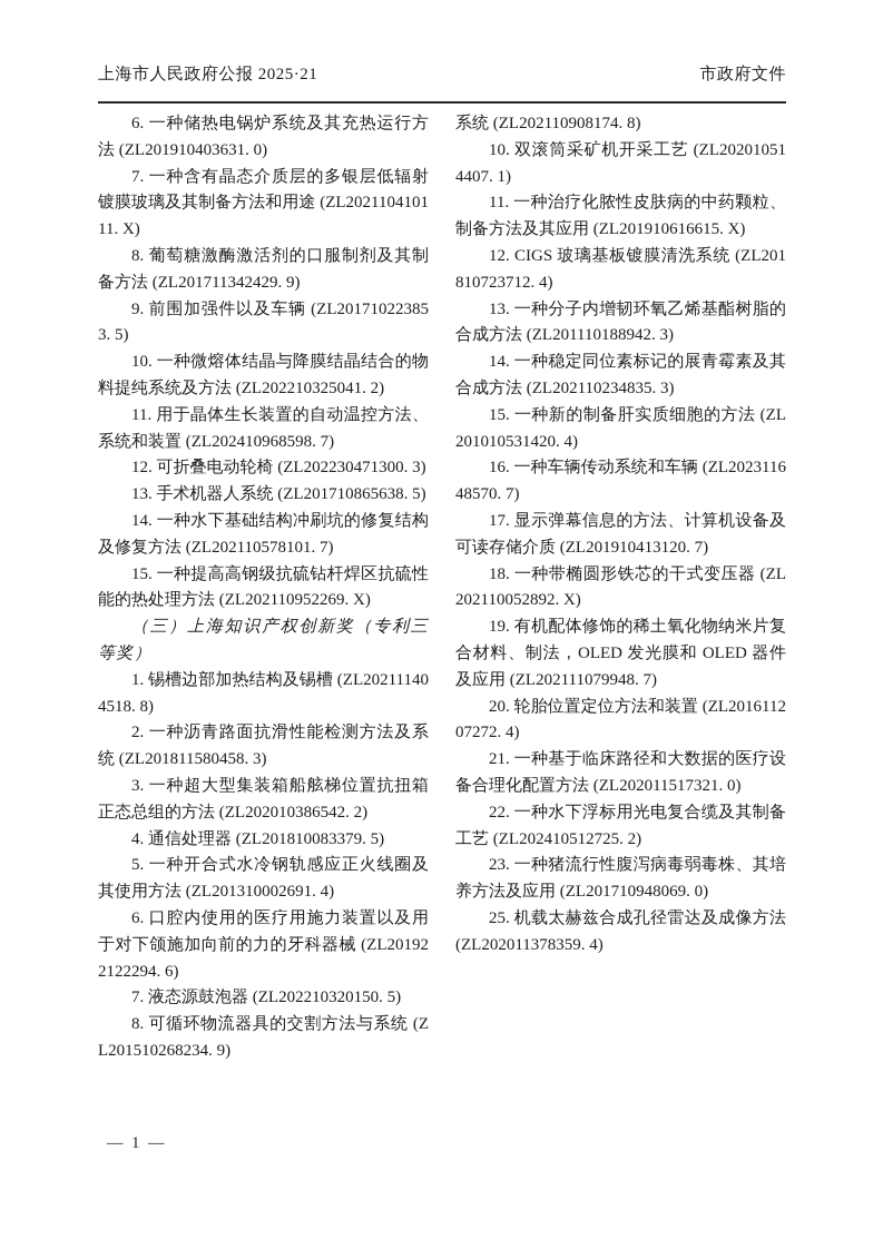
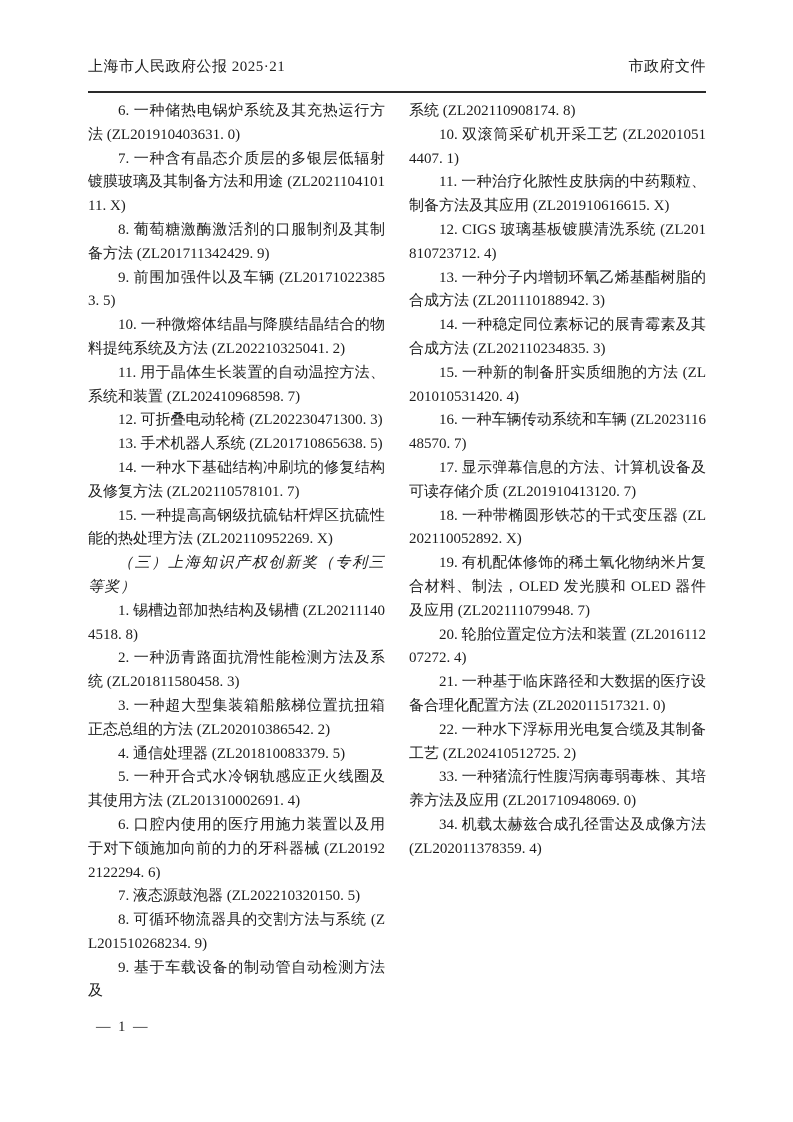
  上海市人民政府公报 2025·21
  市政府文件
  6. 一种储热电锅炉系统及其充热运行方法 (ZL201910403631. 0)
  7. 一种含有晶态介质层的多银层低辐射镀膜玻璃及其制备方法和用途 (ZL202110410111. X)
  8. 葡萄糖激酶激活剂的口服制剂及其制备方法 (ZL201711342429. 9)
  9. 前围加强件以及车辆 (ZL201710223853. 5)
  10. 一种微熔体结晶与降膜结晶结合的物料提纯系统及方法 (ZL202210325041. 2)
  11. 用于晶体生长装置的自动温控方法、系统和装置 (ZL202410968598. 7)
  12. 可折叠电动轮椅 (ZL202230471300. 3)
  13. 手术机器人系统 (ZL201710865638. 5)
  14. 一种水下基础结构冲刷坑的修复结构及修复方法 (ZL202110578101. 7)
  15. 一种提高高钢级抗硫钻杆焊区抗硫性能的热处理方法 (ZL202110952269. X)
  （三）上海知识产权创新奖（专利三等奖）
  1. 锡槽边部加热结构及锡槽 (ZL202111404518. 8)
  2. 一种沥青路面抗滑性能检测方法及系统 (ZL201811580458. 3)
  3. 一种超大型集装箱船舷梯位置抗扭箱正态总组的方法 (ZL202010386542. 2)
  4. 通信处理器 (ZL201810083379. 5)
  5. 一种开合式水冷钢轨感应正火线圈及其使用方法 (ZL201310002691. 4)
  6. 口腔内使用的医疗用施力装置以及用于对下颌施加向前的力的牙科器械 (ZL201922122294. 6)
  7. 液态源鼓泡器 (ZL202210320150. 5)
  8. 可循环物流器具的交割方法与系统 (ZL201510268234. 9)
+ 9. 基于车载设备的制动管自动检测方法及
  系统 (ZL202110908174. 8)
  10. 双滚筒采矿机开采工艺 (ZL202010514407. 1)
  11. 一种治疗化脓性皮肤病的中药颗粒、制备方法及其应用 (ZL201910616615. X)
  12. CIGS 玻璃基板镀膜清洗系统 (ZL201810723712. 4)
  13. 一种分子内增韧环氧乙烯基酯树脂的合成方法 (ZL201110188942. 3)
  14. 一种稳定同位素标记的展青霉素及其合成方法 (ZL202110234835. 3)
  15. 一种新的制备肝实质细胞的方法 (ZL201010531420. 4)
  16. 一种车辆传动系统和车辆 (ZL202311648570. 7)
  17. 显示弹幕信息的方法、计算机设备及可读存储介质 (ZL201910413120. 7)
  18. 一种带椭圆形铁芯的干式变压器 (ZL202110052892. X)
  19. 有机配体修饰的稀土氧化物纳米片复合材料、制法，OLED 发光膜和 OLED 器件及应用 (ZL202111079948. 7)
  20. 轮胎位置定位方法和装置 (ZL201611207272. 4)
  21. 一种基于临床路径和大数据的医疗设备合理化配置方法 (ZL202011517321. 0)
  22. 一种水下浮标用光电复合缆及其制备工艺 (ZL202410512725. 2)
- 23. 一种猪流行性腹泻病毒弱毒株、其培养方法及应用 (ZL201710948069. 0)
+ 33. 一种猪流行性腹泻病毒弱毒株、其培养方法及应用 (ZL201710948069. 0)
- 25. 机载太赫兹合成孔径雷达及成像方法 (ZL202011378359. 4)
+ 34. 机载太赫兹合成孔径雷达及成像方法 (ZL202011378359. 4)
  — 1 —
